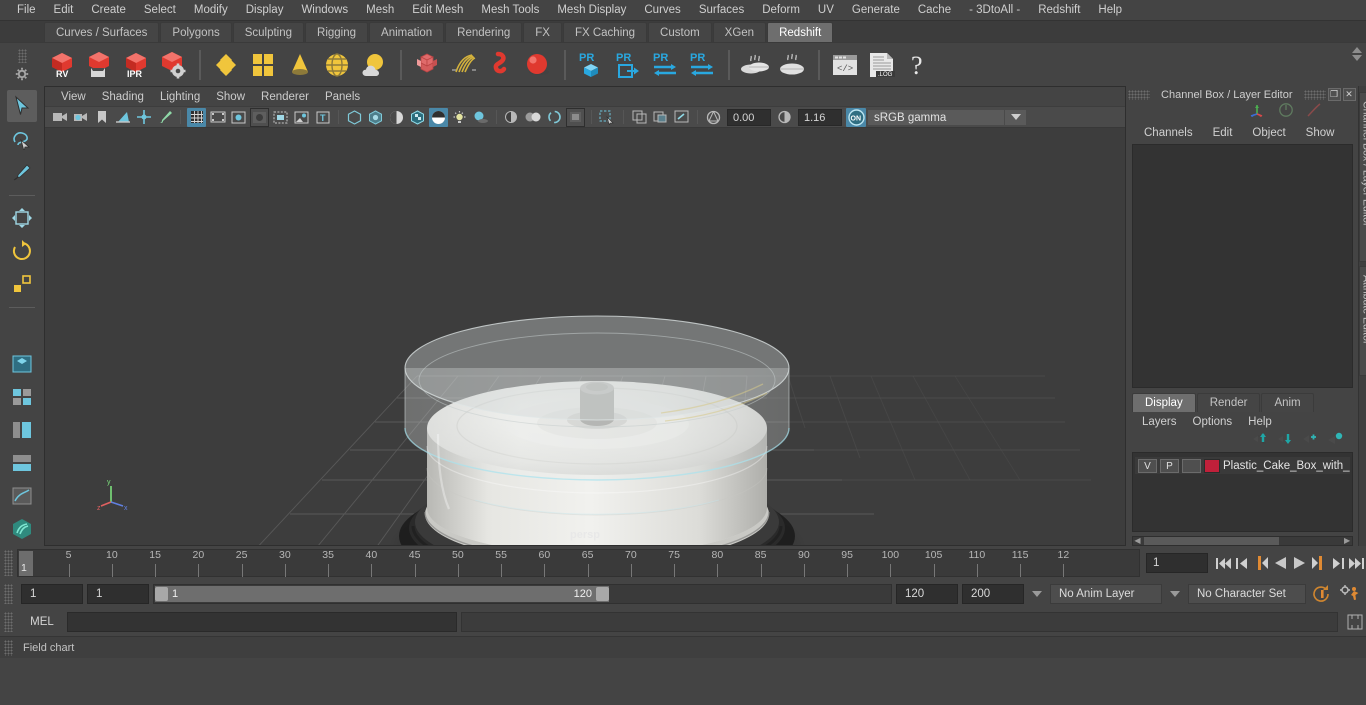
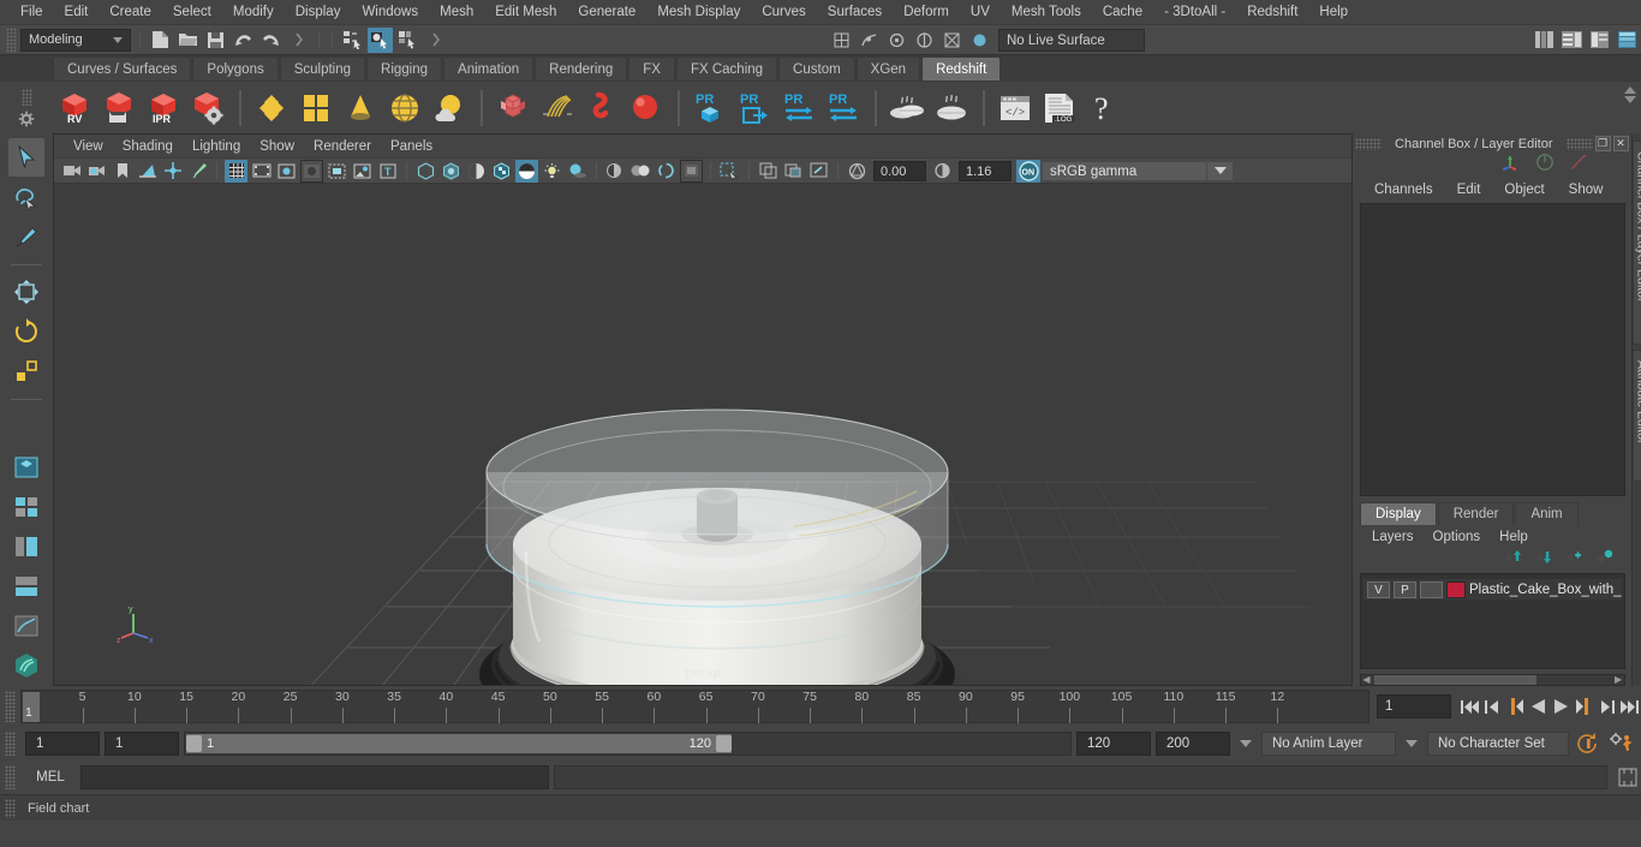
  File
  Edit
  Create
  Select
  Modify
  Display
  Windows
  Mesh
  Edit Mesh
- Mesh Tools
+ Generate
  Mesh Display
  Curves
  Surfaces
  Deform
  UV
- Generate
+ Mesh Tools
  Cache
  - 3DtoAll -
  Redshift
  Help
+ Modeling
+ No Live Surface
  Curves / Surfaces
  Polygons
  Sculpting
  Rigging
  Animation
  Rendering
  FX
  FX Caching
  Custom
  XGen
  Redshift
  RV
  IPR
  PR
  PR
  PR
  PR
  </>
  ?
  View
  Shading
  Lighting
  Show
  Renderer
  Panels
  T
  0.00
  1.16
  sRGB gamma
  Channel Box / Layer Editor
  ❐
  ✕
  Channels
  Edit
  Object
  Show
  Display
  Render
  Anim
  Layers
  Options
  Help
  V
  P
  Plastic_Cake_Box_with_
  ◀
  ▶
  1
  5
  10
  15
  20
  25
  30
  35
  40
  45
  50
  55
  60
  65
  70
  75
  80
  85
  90
  95
  100
  105
  110
  115
  12
  1
  1
  1
  1
  120
  120
  200
  No Anim Layer
  No Character Set
  MEL
  Field chart
